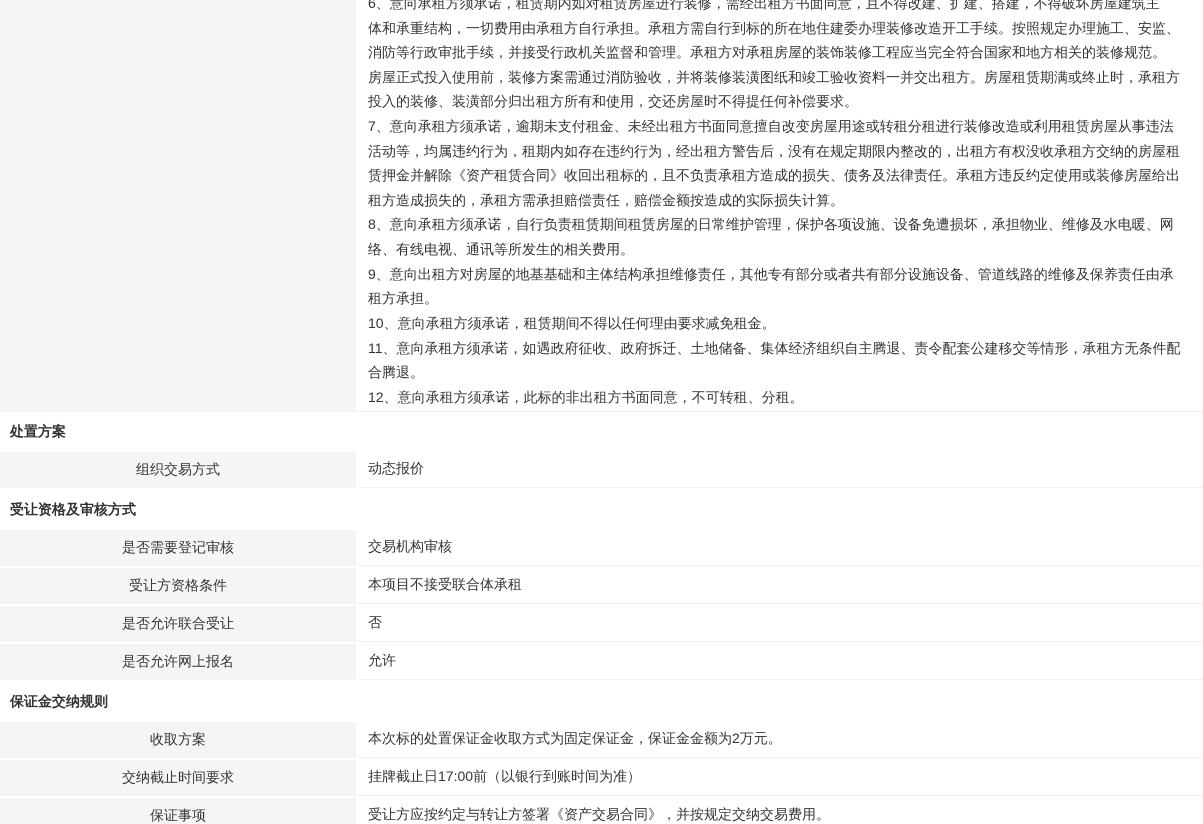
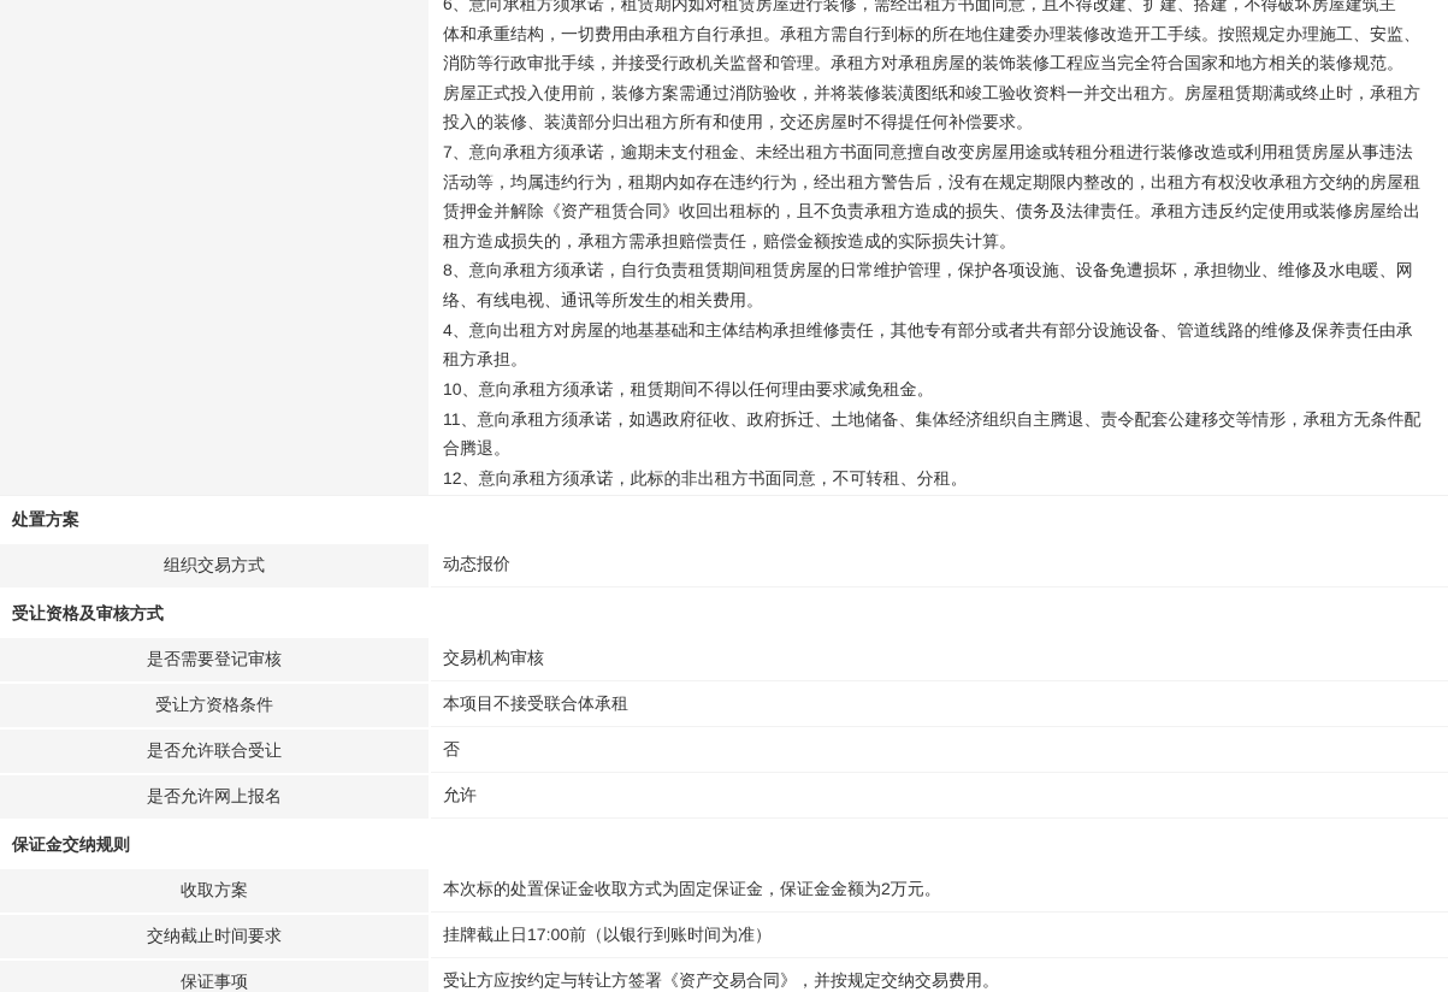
  6、意向承租方须承诺，租赁期内如对租赁房屋进行装修，需经出租方书面同意，且不得改建、扩建、搭建，不得破坏房屋建筑主
  体和承重结构，一切费用由承租方自行承担。承租方需自行到标的所在地住建委办理装修改造开工手续。按照规定办理施工、安监、
  消防等行政审批手续，并接受行政机关监督和管理。承租方对承租房屋的装饰装修工程应当完全符合国家和地方相关的装修规范。
  房屋正式投入使用前，装修方案需通过消防验收，并将装修装潢图纸和竣工验收资料一并交出租方。房屋租赁期满或终止时，承租方
  投入的装修、装潢部分归出租方所有和使用，交还房屋时不得提任何补偿要求。
  7、意向承租方须承诺，逾期未支付租金、未经出租方书面同意擅自改变房屋用途或转租分租进行装修改造或利用租赁房屋从事违法
  活动等，均属违约行为，租期内如存在违约行为，经出租方警告后，没有在规定期限内整改的，出租方有权没收承租方交纳的房屋租
  赁押金并解除《资产租赁合同》收回出租标的，且不负责承租方造成的损失、债务及法律责任。承租方违反约定使用或装修房屋给出
  租方造成损失的，承租方需承担赔偿责任，赔偿金额按造成的实际损失计算。
  8、意向承租方须承诺，自行负责租赁期间租赁房屋的日常维护管理，保护各项设施、设备免遭损坏，承担物业、维修及水电暖、网
  络、有线电视、通讯等所发生的相关费用。
- 9、意向出租方对房屋的地基基础和主体结构承担维修责任，其他专有部分或者共有部分设施设备、管道线路的维修及保养责任由承
+ 4、意向出租方对房屋的地基基础和主体结构承担维修责任，其他专有部分或者共有部分设施设备、管道线路的维修及保养责任由承
  租方承担。
  10、意向承租方须承诺，租赁期间不得以任何理由要求减免租金。
  11、意向承租方须承诺，如遇政府征收、政府拆迁、土地储备、集体经济组织自主腾退、责令配套公建移交等情形，承租方无条件配
  合腾退。
  12、意向承租方须承诺，此标的非出租方书面同意，不可转租、分租。
  处置方案
  组织交易方式
  动态报价
  受让资格及审核方式
  是否需要登记审核
  交易机构审核
  受让方资格条件
  本项目不接受联合体承租
  是否允许联合受让
  否
  是否允许网上报名
  允许
  保证金交纳规则
  收取方案
  本次标的处置保证金收取方式为固定保证金，保证金金额为2万元。
  交纳截止时间要求
  挂牌截止日17:00前（以银行到账时间为准）
  保证事项
  受让方应按约定与转让方签署《资产交易合同》，并按规定交纳交易费用。
